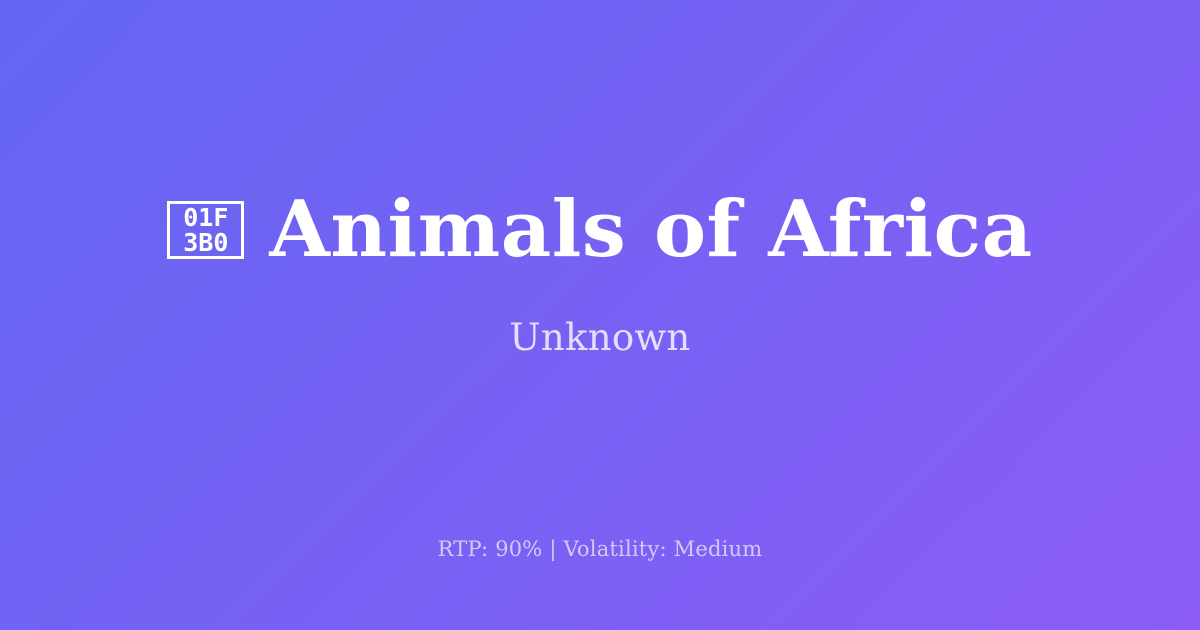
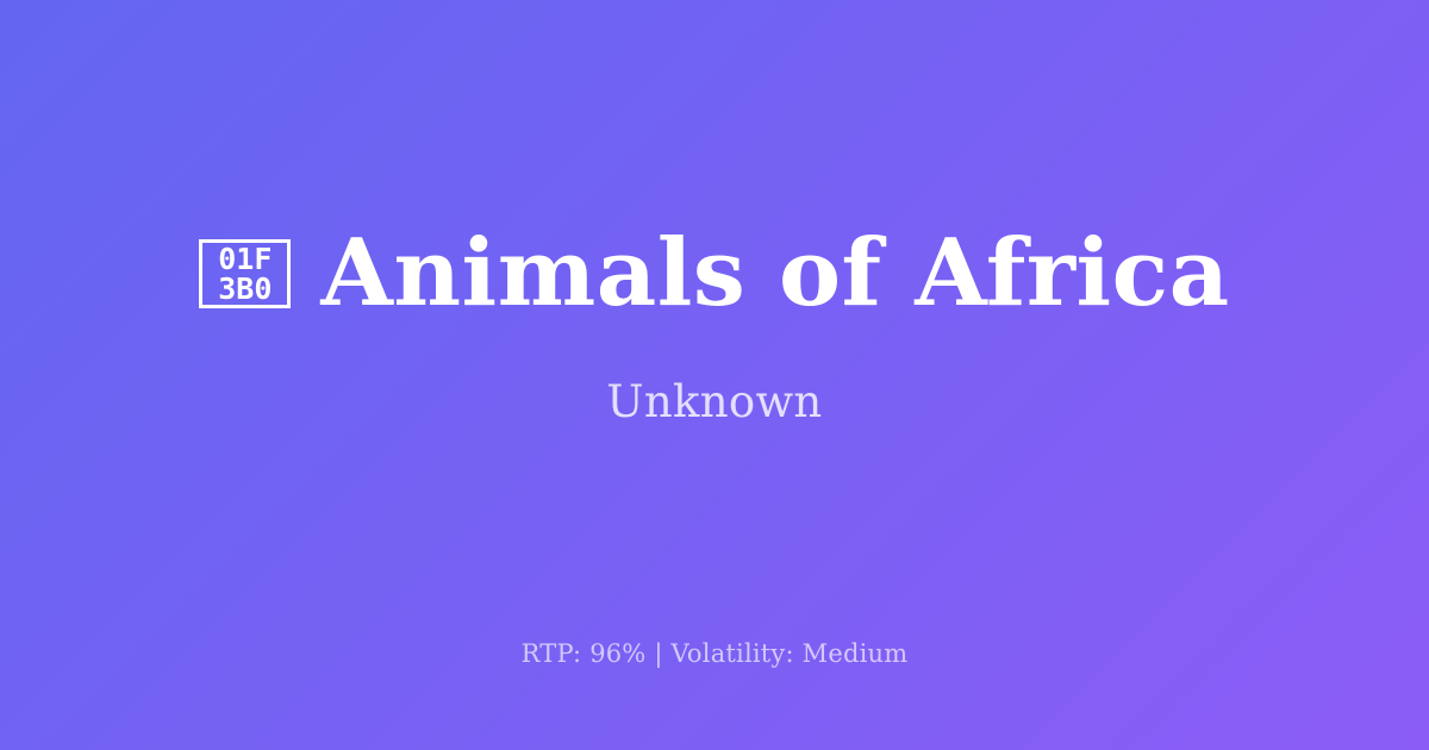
  01F
  3B0
  Animals of Africa
  Unknown
- RTP: 90% | Volatility: Medium
+ RTP: 96% | Volatility: Medium
